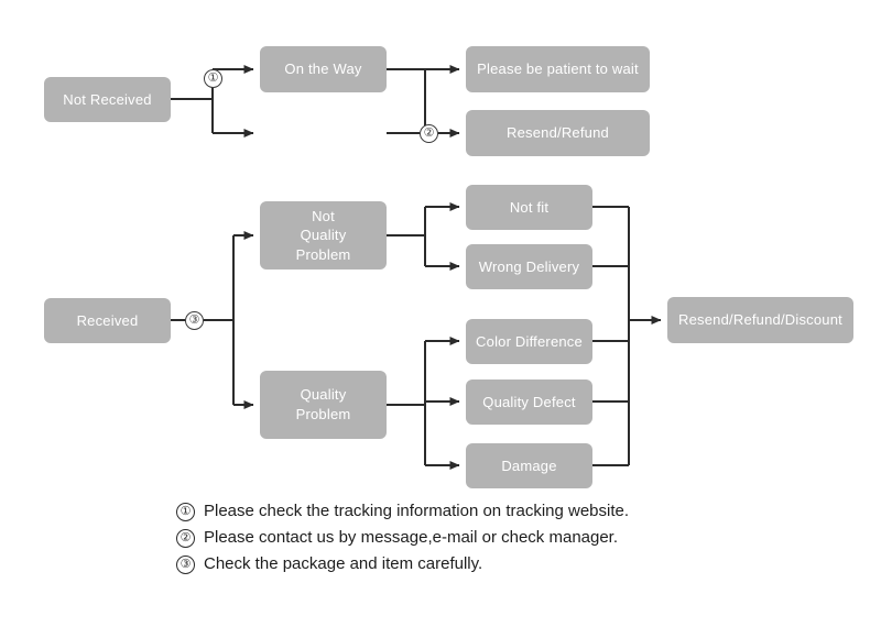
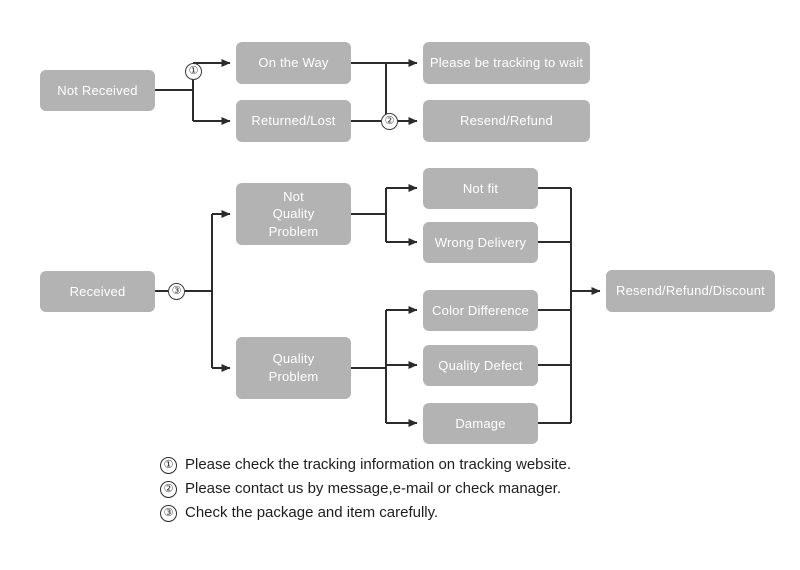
  Not Received
  On the Way
+ Returned/Lost
- Please be patient to wait
+ Please be tracking to wait
  Resend/Refund
  Received
  Not
  Quality
  Problem
  Quality
  Problem
  Not fit
  Wrong Delivery
  Color Difference
  Quality Defect
  Damage
  Resend/Refund/Discount
  ①
  ②
  ③
  ①
  Please check the tracking information on tracking website.
  ②
  Please contact us by message,e-mail or check manager.
  ③
  Check the package and item carefully.
